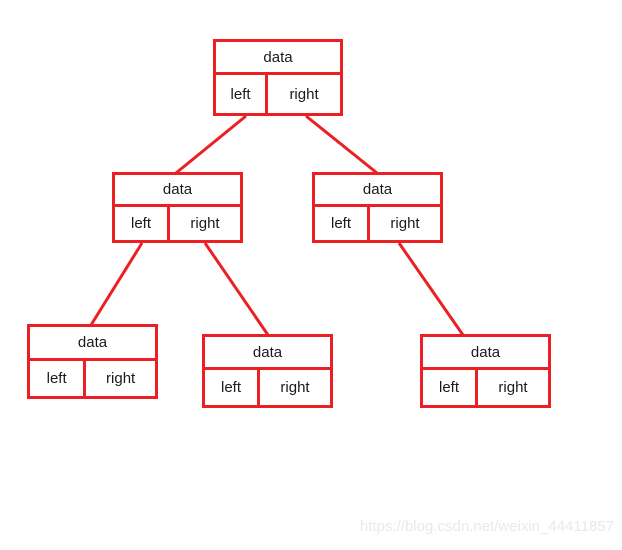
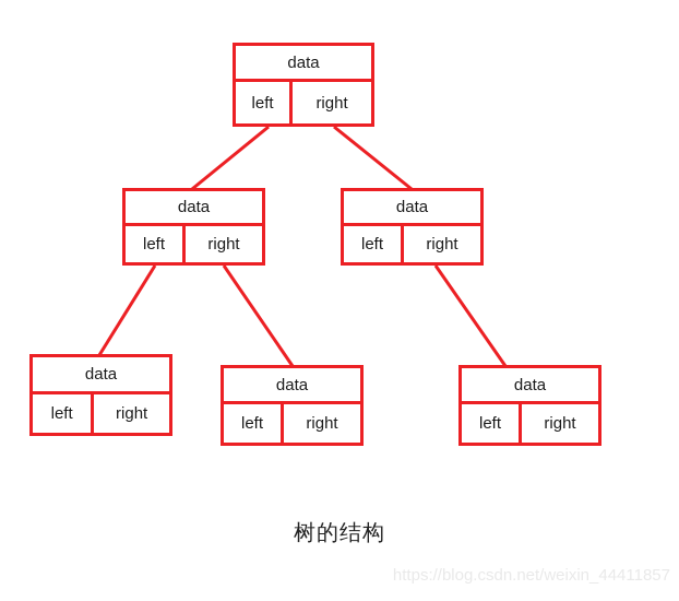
  data
  left
  right
  data
  left
  right
  data
  left
  right
  data
  left
  right
  data
  left
  right
  data
  left
  right
+ 树的结构
